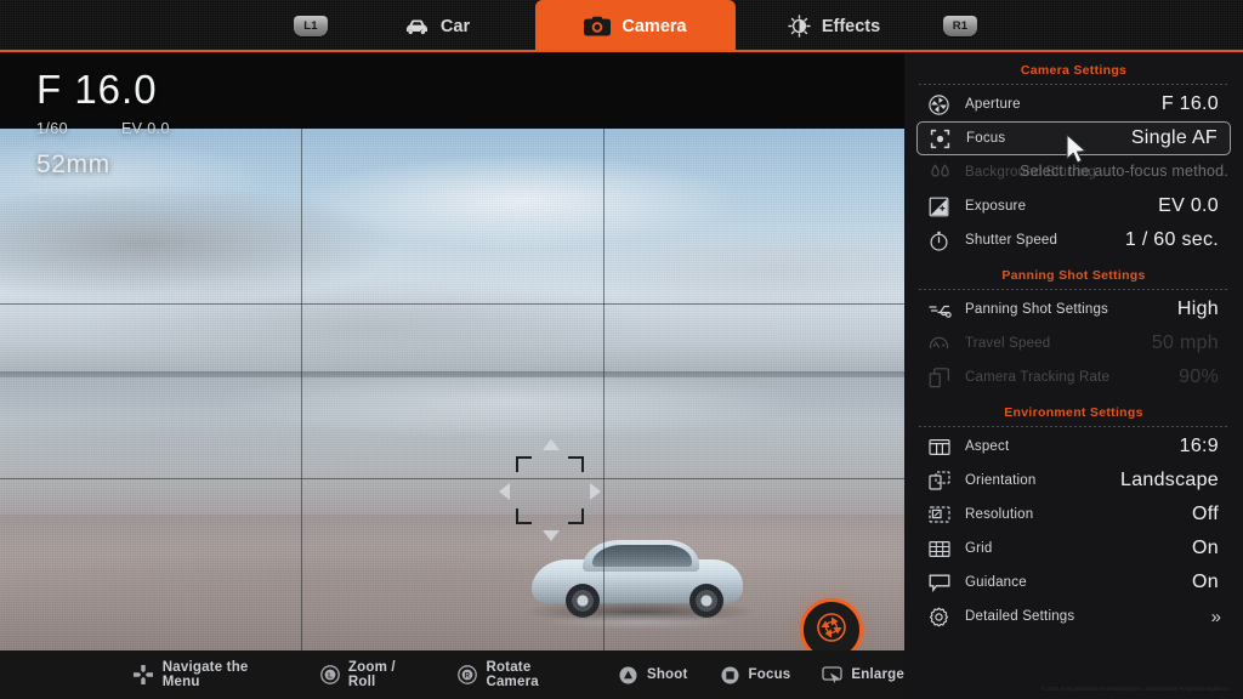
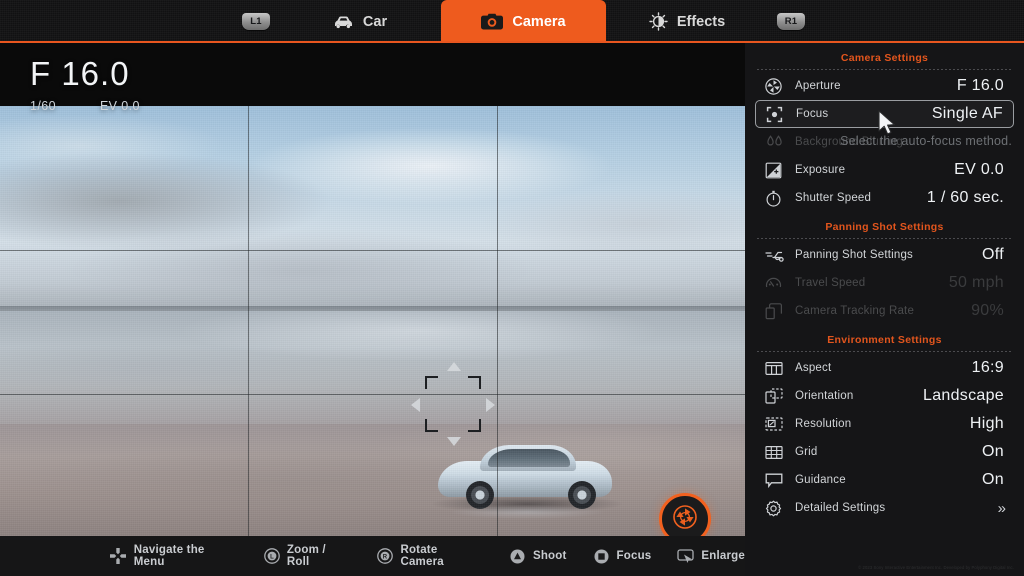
  L1
  Car
  Camera
  Effects
  R1
  F 16.0
  1/60
  EV 0.0
- 52mm
  Navigate the Menu
  Zoom / Roll
  Rotate Camera
  Shoot
  Focus
  Enlarge
  Camera Settings
  Aperture
  F 16.0
  Focus
  Single AF
  Background Blurring
  Exposure
  EV 0.0
  Shutter Speed
  1 / 60 sec.
  Panning Shot Settings
  Panning Shot Settings
- High
+ Off
  Travel Speed
  50 mph
  Camera Tracking Rate
  90%
  Environment Settings
  Aspect
  16:9
  Orientation
  Landscape
  Resolution
- Off
+ High
  Grid
  On
  Guidance
  On
  Detailed Settings
  »
  Select the auto-focus method.
